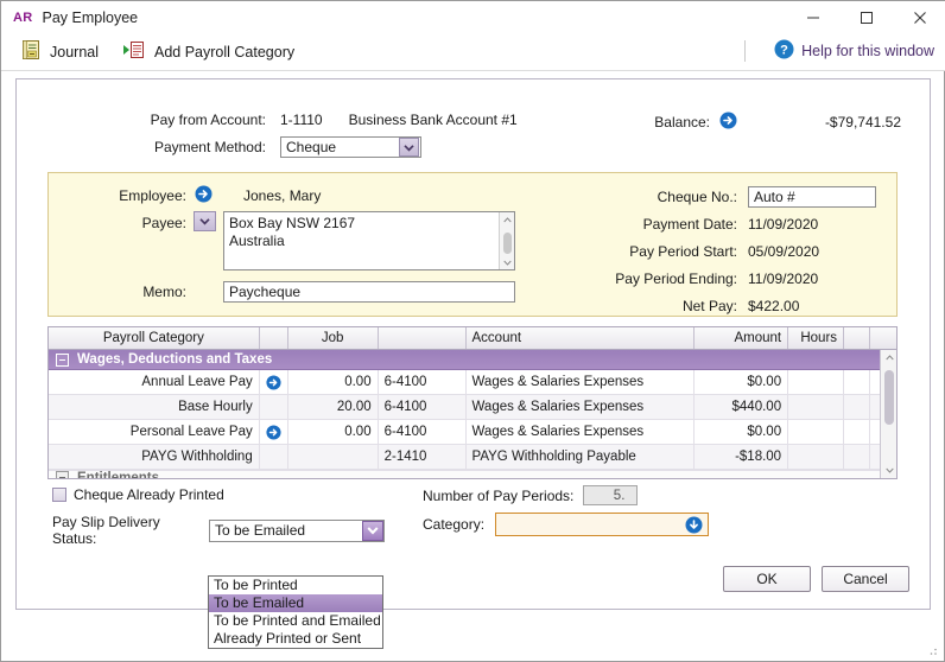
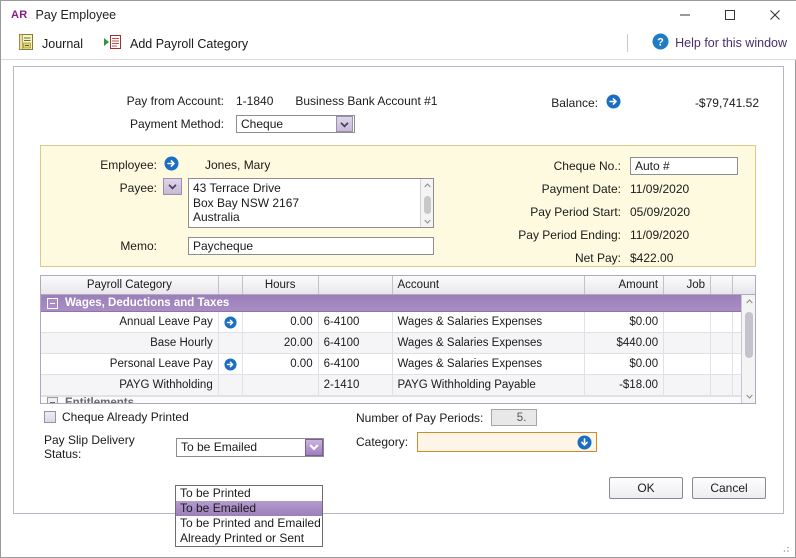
  AR
  Pay Employee
  Journal
  Add Payroll Category
  ?
  Help for this window
  Pay from Account:
- 1-1110
+ 1-1840
  Business Bank Account #1
  Payment Method:
  Cheque
  Balance:
  -$79,741.52
  Employee:
  Jones, Mary
  Payee:
+ 43 Terrace Drive
  Box Bay NSW 2167
  Australia
  Memo:
  Paycheque
  Cheque No.:
  Auto #
  Payment Date:
  11/09/2020
  Pay Period Start:
  05/09/2020
  Pay Period Ending:
  11/09/2020
  Net Pay:
  $422.00
  Payroll Category
- Job
+ Hours
  Account
  Amount
- Hours
+ Job
  Wages, Deductions and Taxes
  Annual Leave Pay
  0.00
  6-4100
  Wages & Salaries Expenses
  $0.00
  Base Hourly
  20.00
  6-4100
  Wages & Salaries Expenses
  $440.00
  Personal Leave Pay
  0.00
  6-4100
  Wages & Salaries Expenses
  $0.00
  PAYG Withholding
  2-1410
  PAYG Withholding Payable
  -$18.00
  Entitlements
  Cheque Already Printed
  Pay Slip Delivery Status:
  To be Emailed
  Number of Pay Periods:
  5.
  Category:
  OK
  Cancel
  To be Printed
  To be Emailed
  To be Printed and Emailed
  Already Printed or Sent
